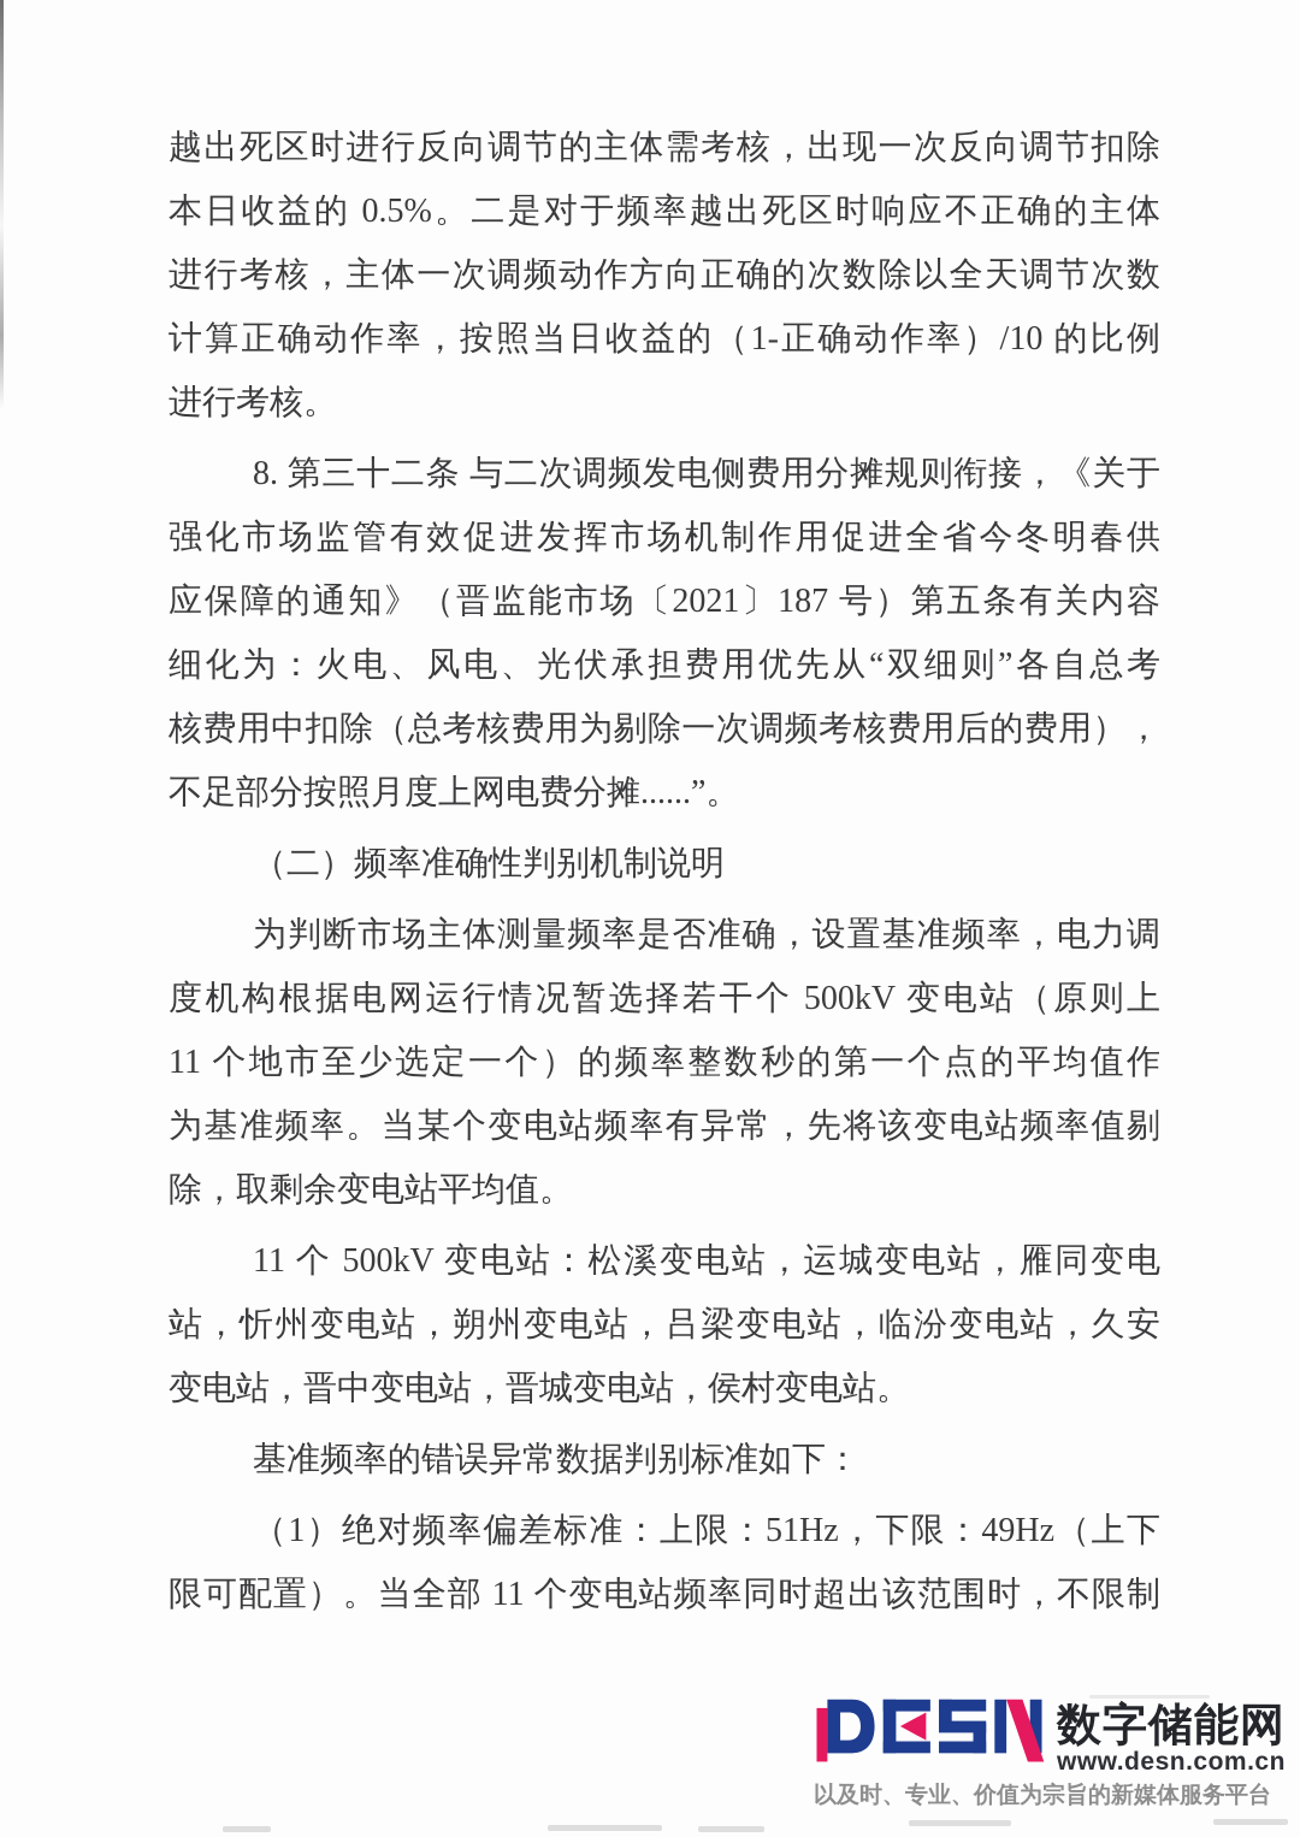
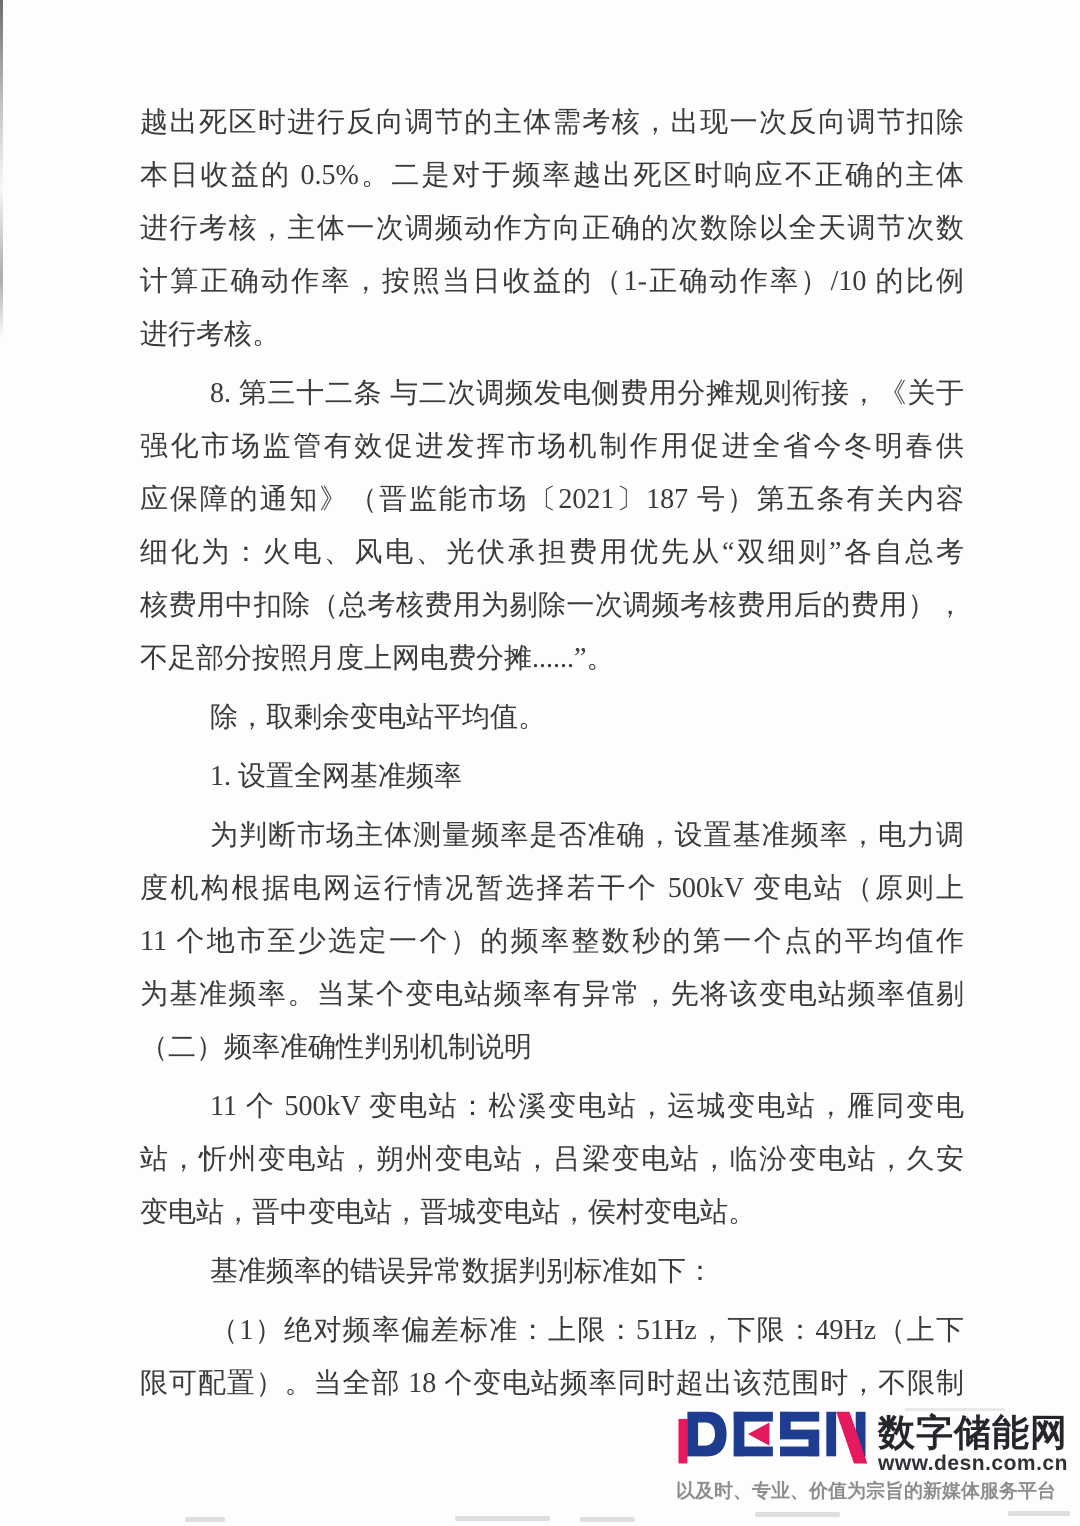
  越出死区时进行反向调节的主体需考核，出现一次反向调节扣除
  本日收益的 0.5%。二是对于频率越出死区时响应不正确的主体
  进行考核，主体一次调频动作方向正确的次数除以全天调节次数
  计算正确动作率，按照当日收益的（1-正确动作率）/10 的比例
  进行考核。
  8. 第三十二条 与二次调频发电侧费用分摊规则衔接，《关于
  强化市场监管有效促进发挥市场机制作用促进全省今冬明春供
  应保障的通知》（晋监能市场〔2021〕187 号）第五条有关内容
  细化为：火电、风电、光伏承担费用优先从“双细则”各自总考
  核费用中扣除（总考核费用为剔除一次调频考核费用后的费用），
  不足部分按照月度上网电费分摊......”。
- （二）频率准确性判别机制说明
+ 除，取剩余变电站平均值。
+ 1. 设置全网基准频率
  为判断市场主体测量频率是否准确，设置基准频率，电力调
  度机构根据电网运行情况暂选择若干个 500kV 变电站（原则上
  11 个地市至少选定一个）的频率整数秒的第一个点的平均值作
  为基准频率。当某个变电站频率有异常，先将该变电站频率值剔
- 除，取剩余变电站平均值。
+ （二）频率准确性判别机制说明
  11 个 500kV 变电站：松溪变电站，运城变电站，雁同变电
  站，忻州变电站，朔州变电站，吕梁变电站，临汾变电站，久安
  变电站，晋中变电站，晋城变电站，侯村变电站。
  基准频率的错误异常数据判别标准如下：
  （1）绝对频率偏差标准：上限：51Hz，下限：49Hz（上下
- 限可配置）。当全部 11 个变电站频率同时超出该范围时，不限制
+ 限可配置）。当全部 18 个变电站频率同时超出该范围时，不限制
  数字储能网
  www.desn.com.cn
  以及时、专业、价值为宗旨的新媒体服务平台
